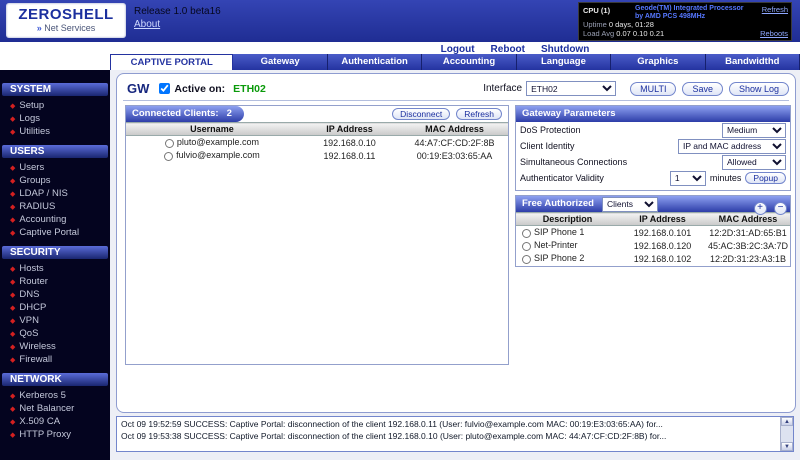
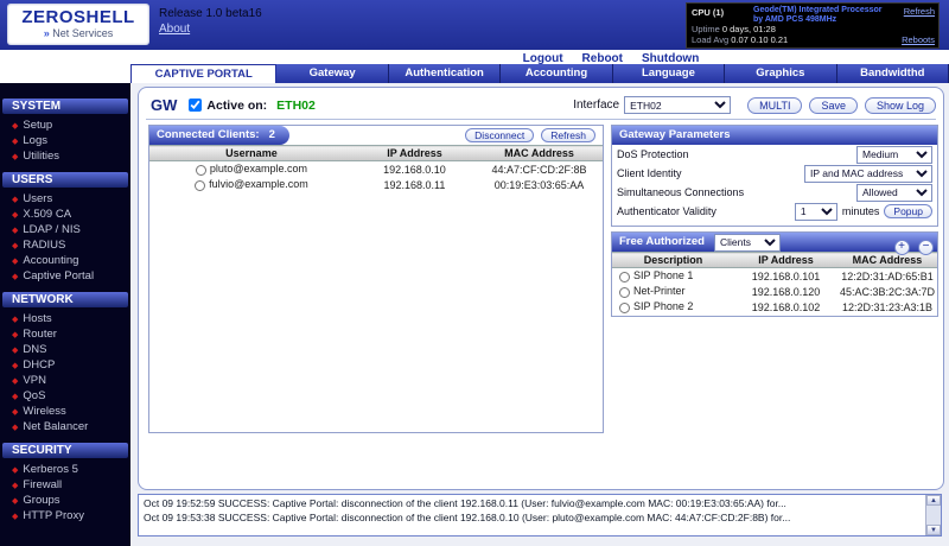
  ZEROSHELL
  » Net Services
  Release 1.0 beta16
  About
  CPU (1)
  Refresh
  Uptime 0 days, 01:28
  Load Avg 0.07 0.10 0.21
  Reboots
  Logout
  Reboot
  Shutdown
  CAPTIVE PORTAL
  Gateway
  Authentication
  Accounting
  Language
  Graphics
  Bandwidthd
  SYSTEM
  Setup
  Logs
  Utilities
  USERS
  Users
- Groups
+ X.509 CA
  LDAP / NIS
  RADIUS
  Accounting
  Captive Portal
- SECURITY
+ NETWORK
  Hosts
  Router
  DNS
  DHCP
  VPN
  QoS
  Wireless
- Firewall
+ Net Balancer
- NETWORK
+ SECURITY
  Kerberos 5
- Net Balancer
+ Firewall
- X.509 CA
+ Groups
  HTTP Proxy
  GW
  Active on:
  ETH02
  Interface
  ETH02
  MULTI
  Save
  Show Log
  Connected Clients:
  2
  Disconnect
  Refresh
  Username	IP Address	MAC Address
  pluto@example.com	192.168.0.10	44:A7:CF:CD:2F:8B
  fulvio@example.com	192.168.0.11	00:19:E3:03:65:AA
  Gateway Parameters
  DoS Protection
  Medium
  Client Identity
  IP and MAC address
  Simultaneous Connections
  Allowed
  Authenticator Validity
  1
  minutes
  Popup
  Free Authorized
  Clients
  + −
  Description	IP Address	MAC Address
  SIP Phone 1	192.168.0.101	12:2D:31:AD:65:B1
  Net-Printer	192.168.0.120	45:AC:3B:2C:3A:7D
  SIP Phone 2	192.168.0.102	12:2D:31:23:A3:1B
  Oct 09 19:52:59 SUCCESS: Captive Portal: disconnection of the client 192.168.0.11 (User: fulvio@example.com MAC: 00:19:E3:03:65:AA) for...
  Oct 09 19:53:38 SUCCESS: Captive Portal: disconnection of the client 192.168.0.10 (User: pluto@example.com MAC: 44:A7:CF:CD:2F:8B) for...
